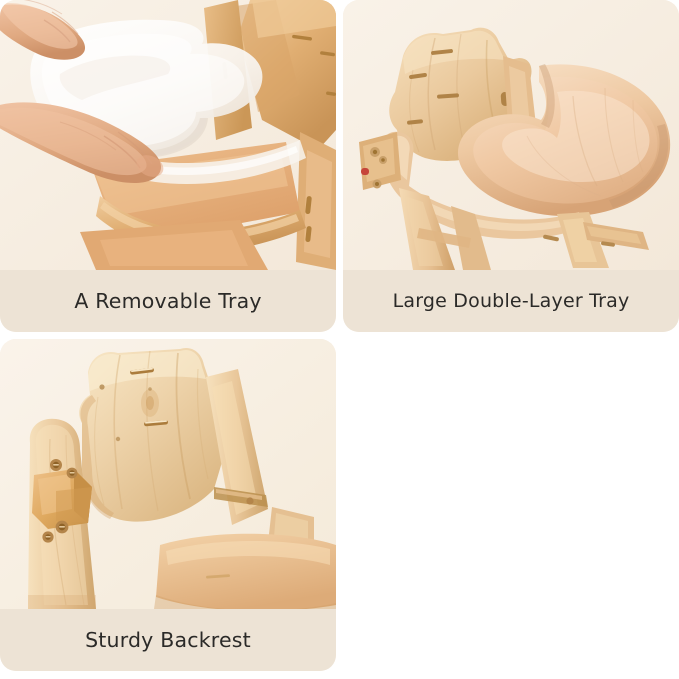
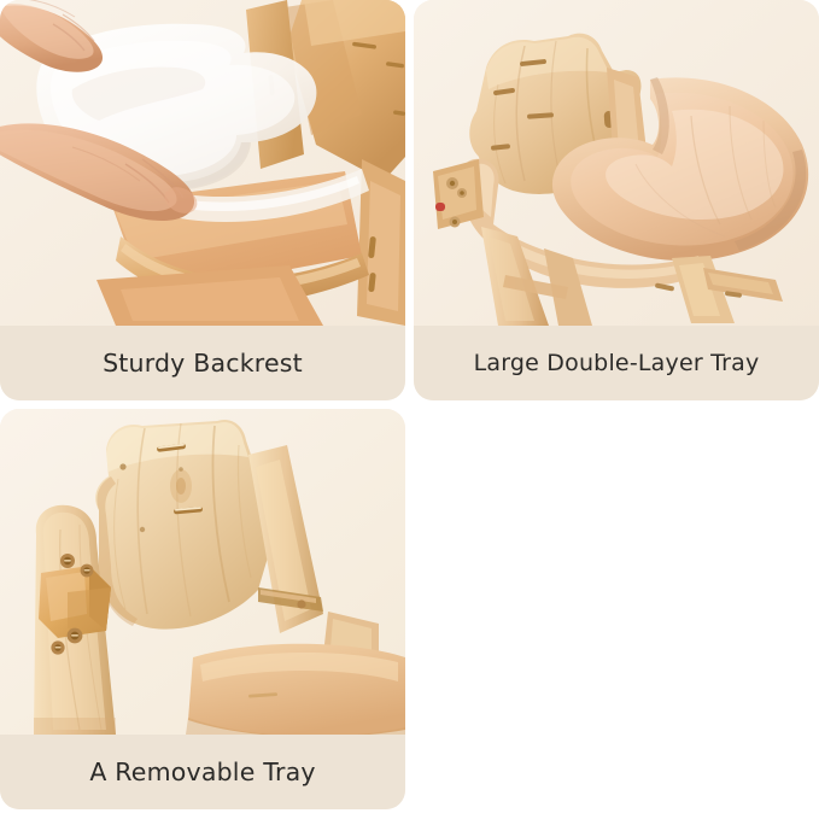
- A Removable Tray
+ Sturdy Backrest
  Large Double-Layer Tray
- Sturdy Backrest
+ A Removable Tray
